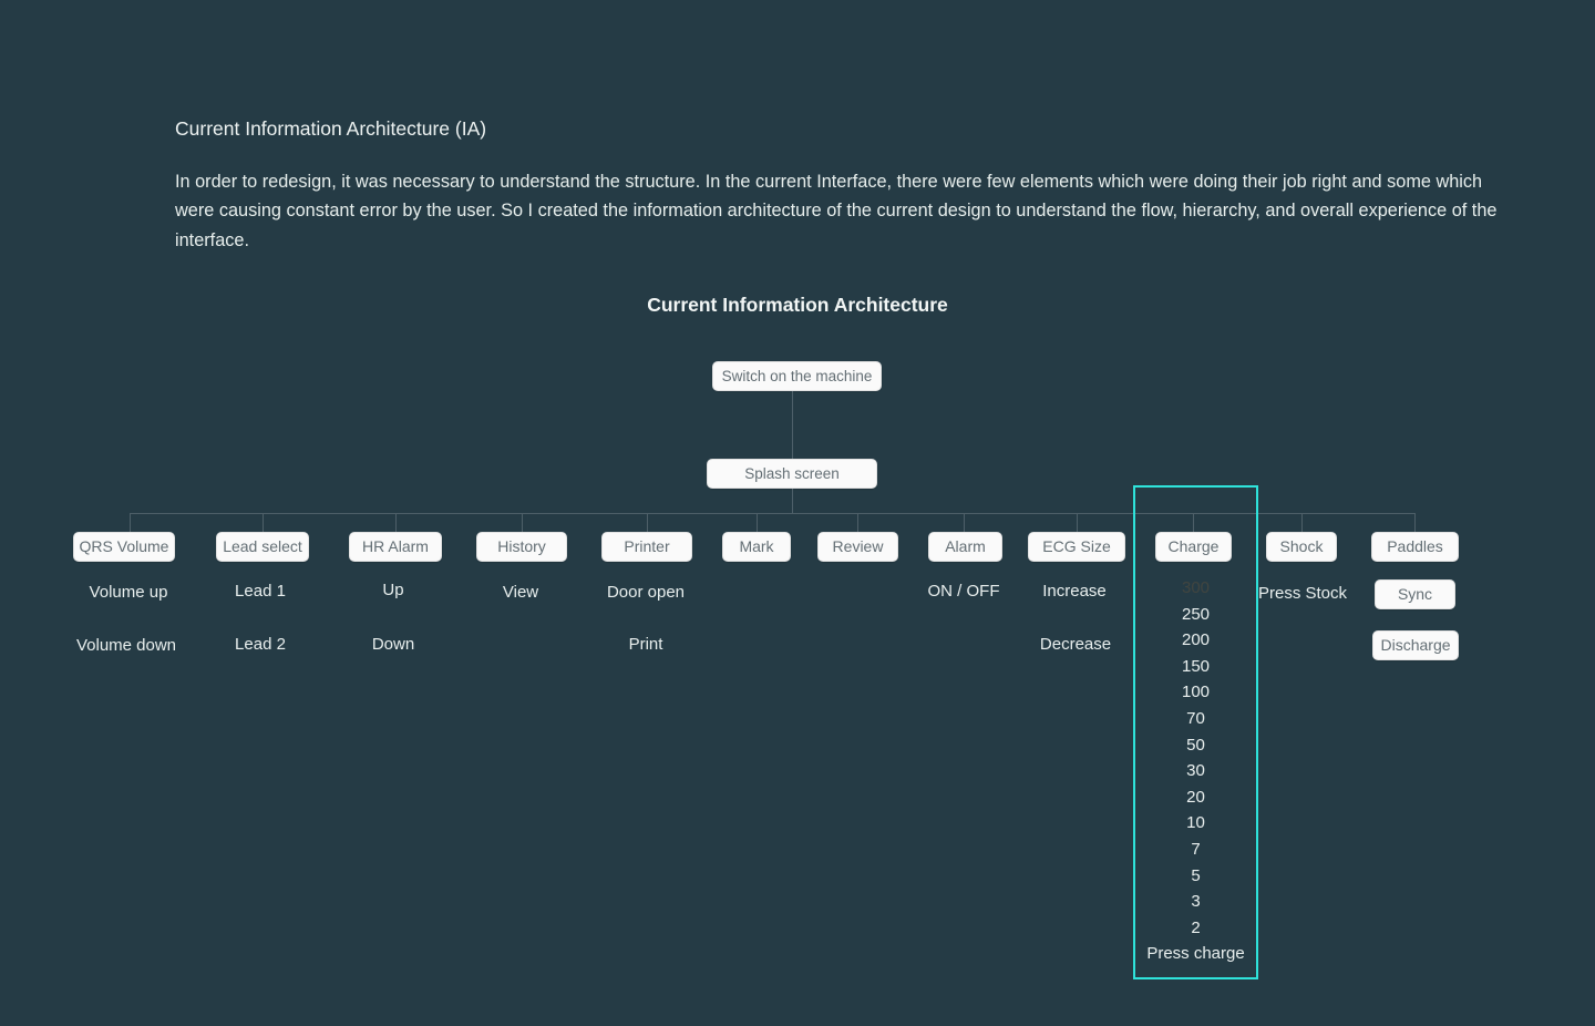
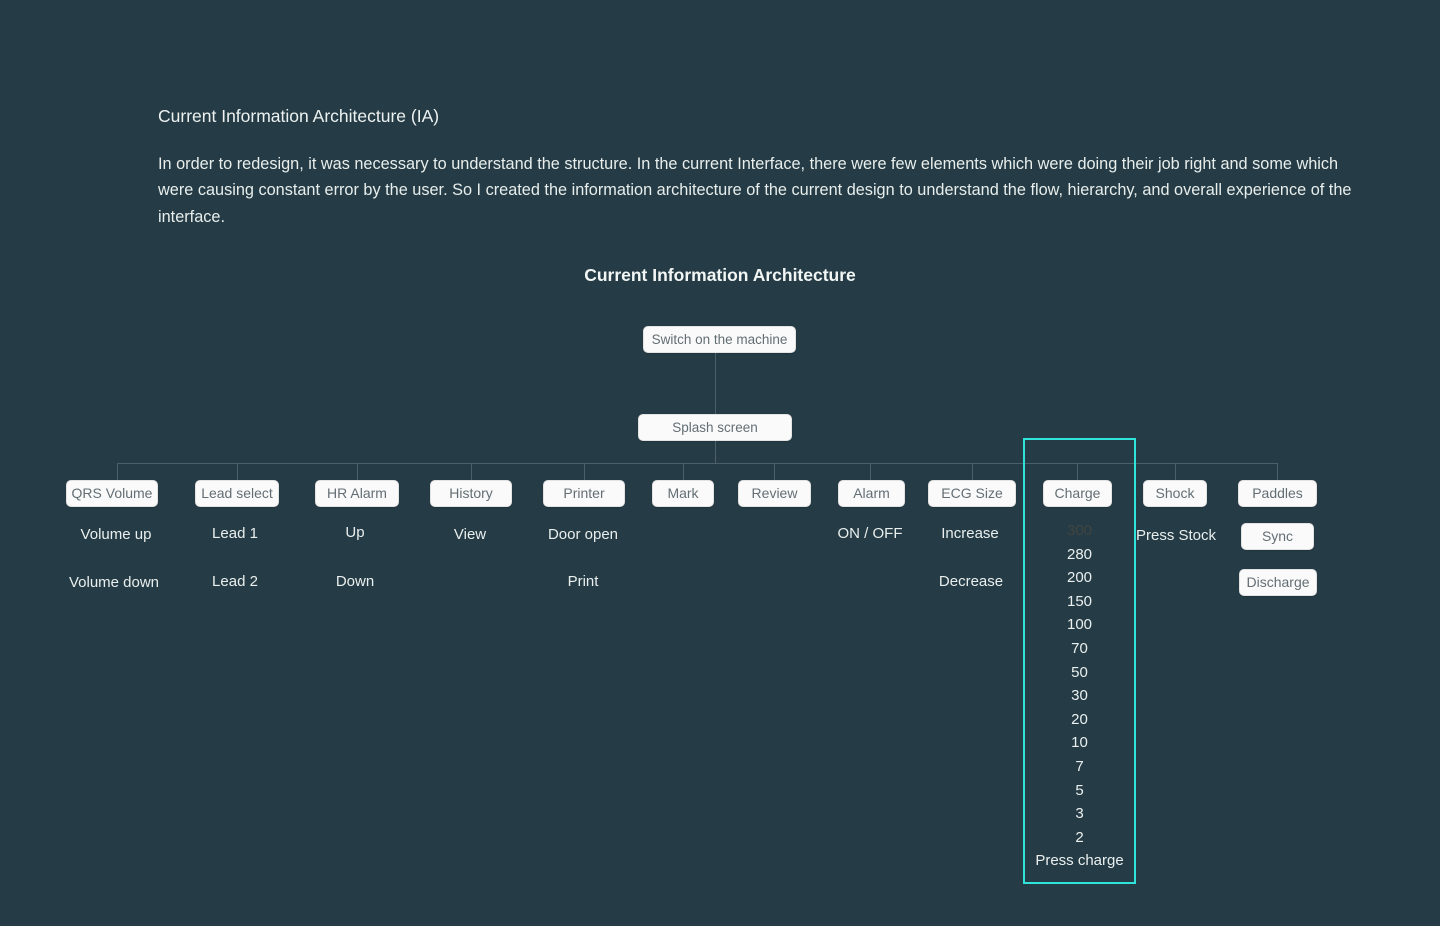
  Current Information Architecture (IA)
  In order to redesign, it was necessary to understand the structure. In the current Interface, there were few elements which were doing their job right and some which were causing constant error by the user. So I created the information architecture of the current design to understand the flow, hierarchy, and overall experience of the interface.
  Current Information Architecture
  Switch on the machine
  Splash screen
  QRS Volume
  Lead select
  HR Alarm
  History
  Printer
  Mark
  Review
  Alarm
  ECG Size
  Charge
  Shock
  Paddles
  Volume up
  Volume down
  Lead 1
  Lead 2
  Up
  Down
  View
  Door open
  Print
  ON / OFF
  Increase
  Decrease
  Press Stock
  Sync
  Discharge
  300
- 250
+ 280
  200
  150
  100
  70
  50
  30
  20
  10
  7
  5
  3
  2
  Press charge
